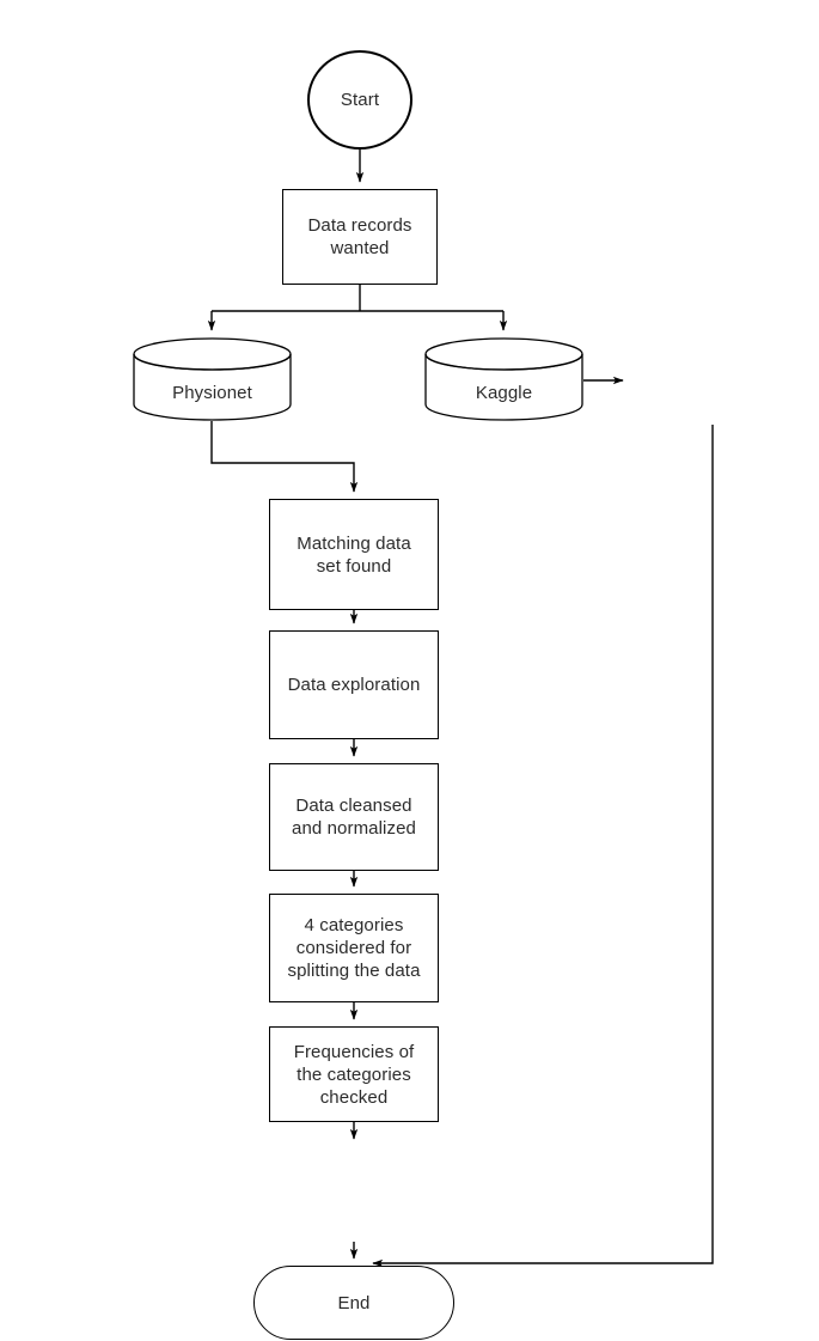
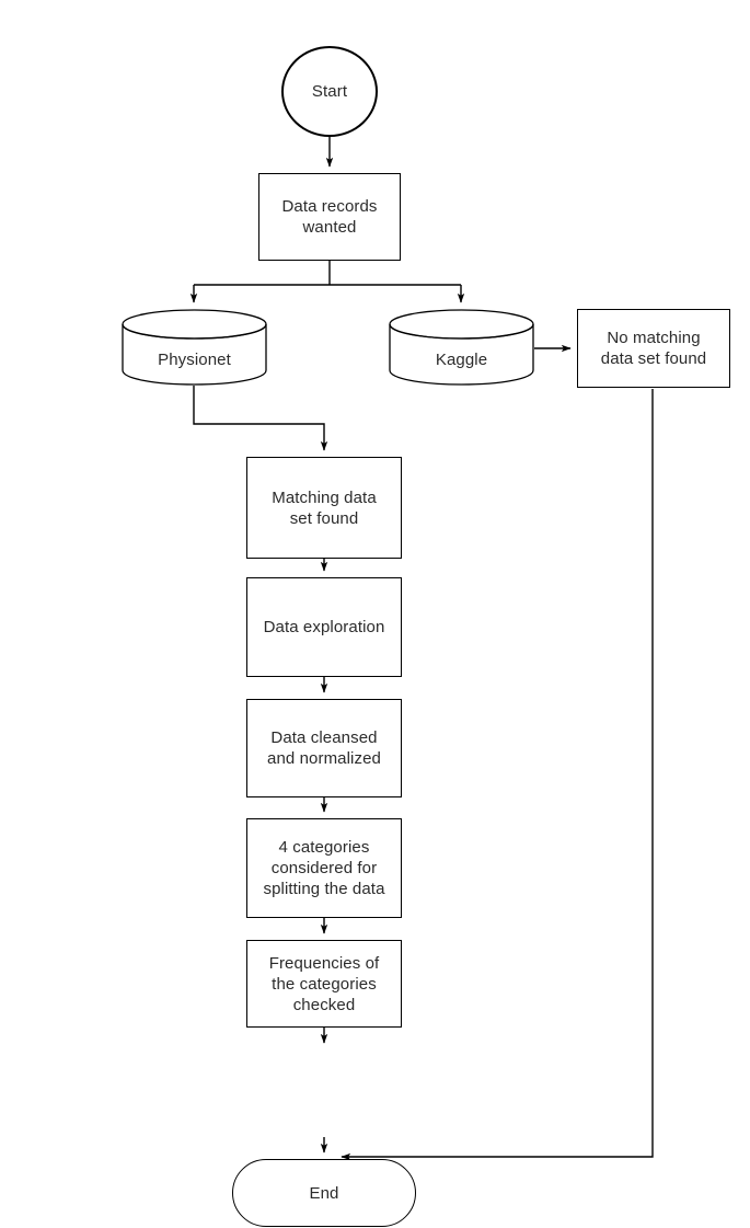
  Start
  Data records
  wanted
  Physionet
  Kaggle
+ No matching
+ data set found
  Matching data
  set found
  Data exploration
  Data cleansed
  and normalized
  4 categories
  considered for
  splitting the data
  Frequencies of
  the categories
  checked
  End
